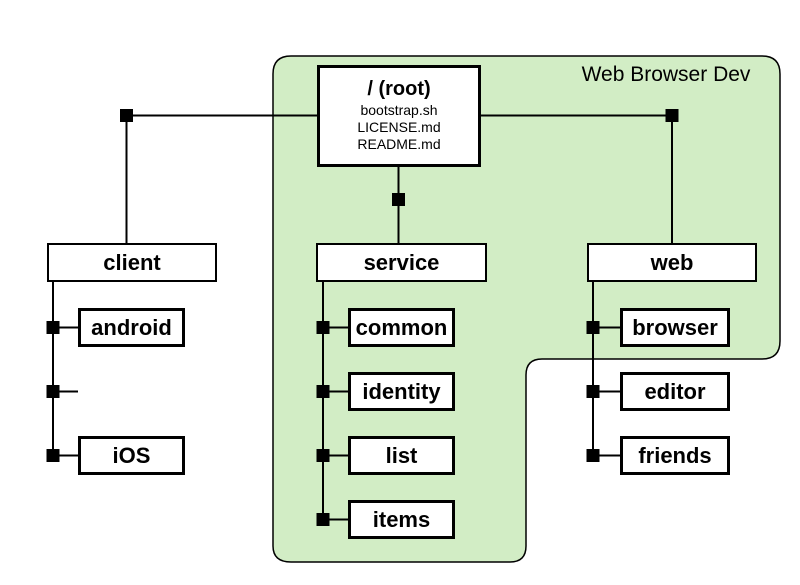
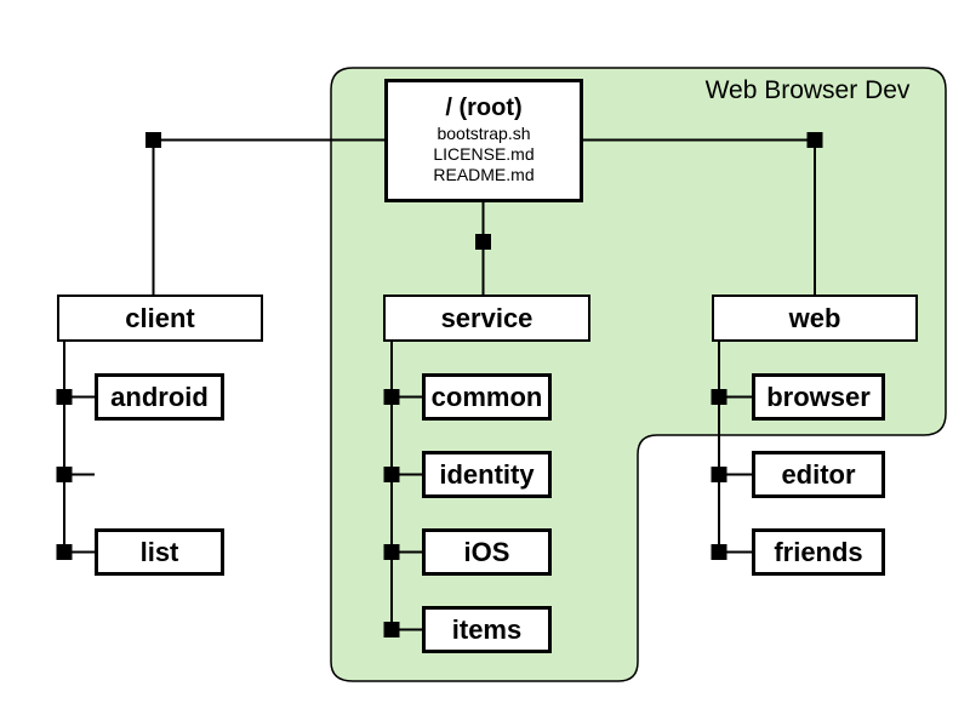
  Web Browser Dev
  / (root)
  bootstrap.sh
  LICENSE.md
  README.md
  client
  service
  web
  android
- iOS
+ list
  common
  identity
- list
+ iOS
  items
  browser
  editor
  friends
